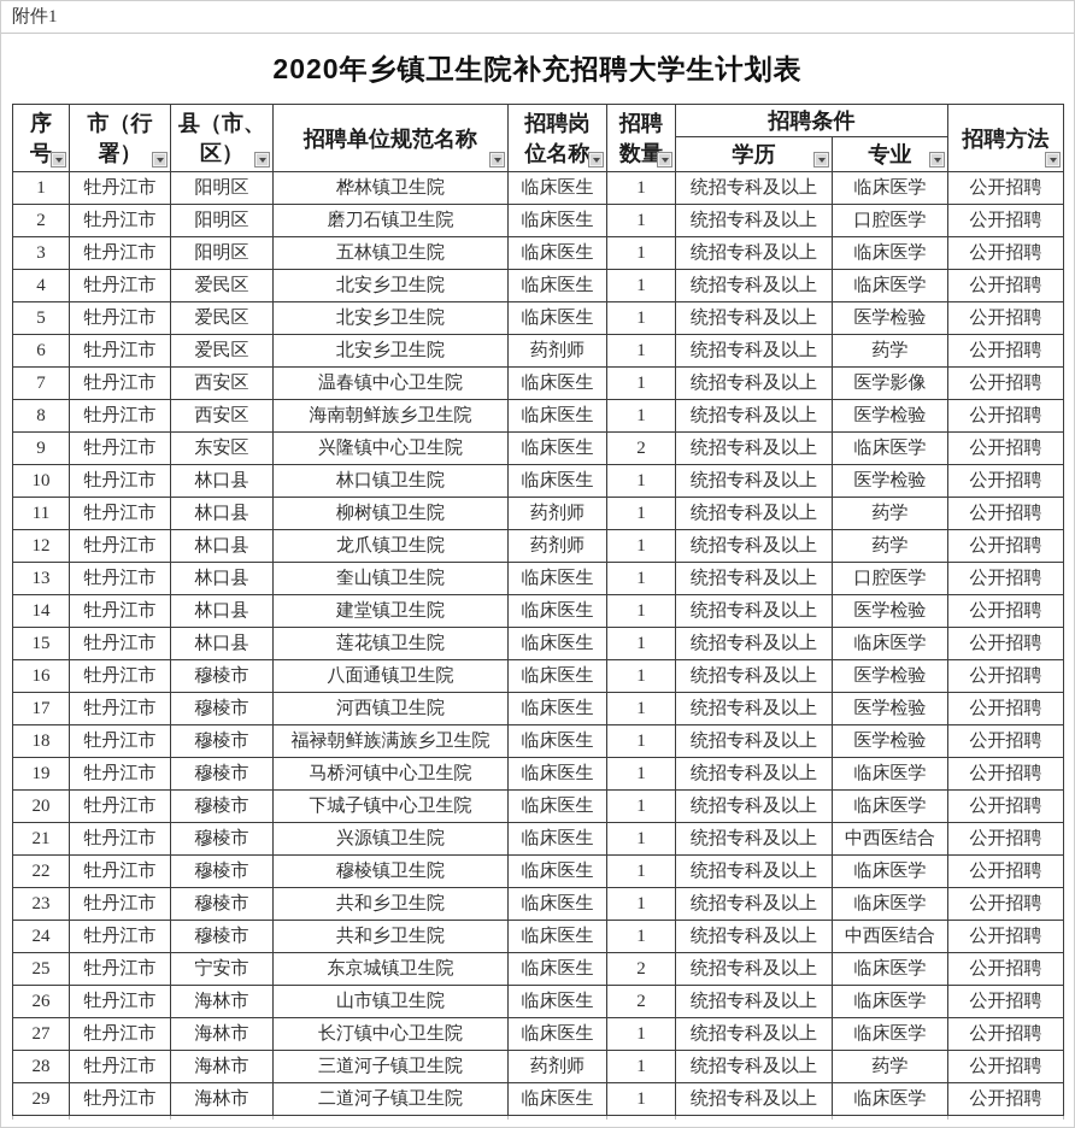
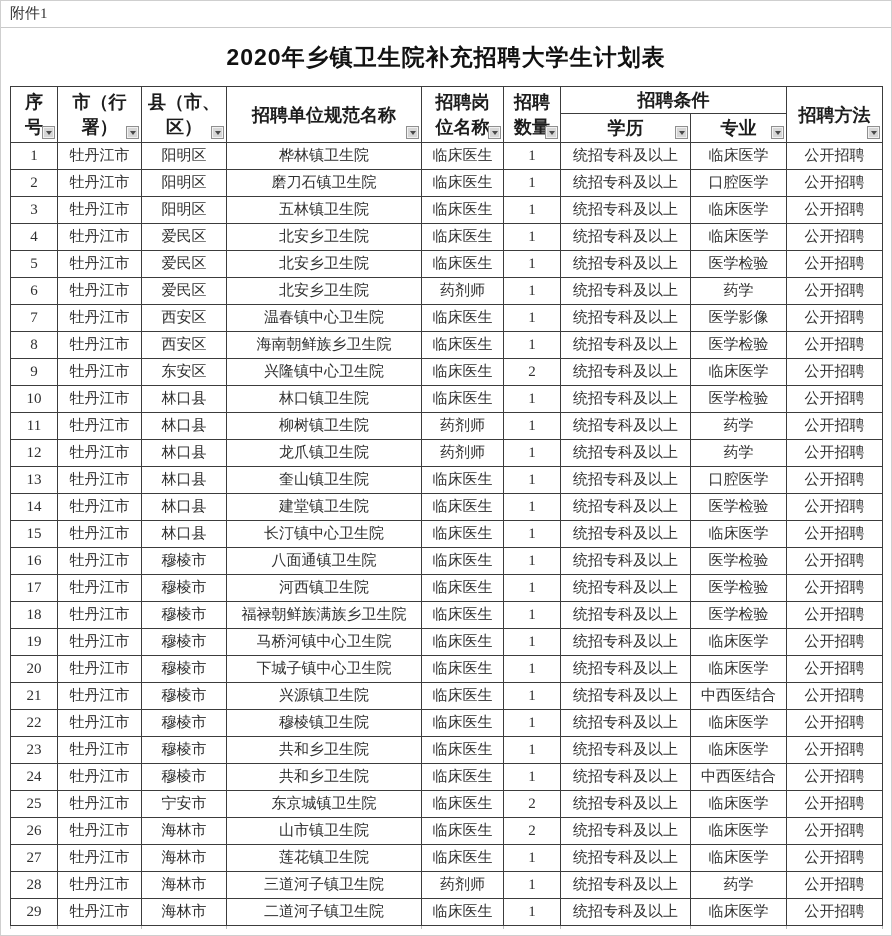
  附件1
  2020年乡镇卫生院补充招聘大学生计划表
  序号	市（行署）	县（市、区）	招聘单位规范名称	招聘岗位名称	招聘数量	招聘条件	招聘方法
  学历	专业
  1	牡丹江市	阳明区	桦林镇卫生院	临床医生	1	统招专科及以上	临床医学	公开招聘
  2	牡丹江市	阳明区	磨刀石镇卫生院	临床医生	1	统招专科及以上	口腔医学	公开招聘
  3	牡丹江市	阳明区	五林镇卫生院	临床医生	1	统招专科及以上	临床医学	公开招聘
  4	牡丹江市	爱民区	北安乡卫生院	临床医生	1	统招专科及以上	临床医学	公开招聘
  5	牡丹江市	爱民区	北安乡卫生院	临床医生	1	统招专科及以上	医学检验	公开招聘
  6	牡丹江市	爱民区	北安乡卫生院	药剂师	1	统招专科及以上	药学	公开招聘
  7	牡丹江市	西安区	温春镇中心卫生院	临床医生	1	统招专科及以上	医学影像	公开招聘
  8	牡丹江市	西安区	海南朝鲜族乡卫生院	临床医生	1	统招专科及以上	医学检验	公开招聘
  9	牡丹江市	东安区	兴隆镇中心卫生院	临床医生	2	统招专科及以上	临床医学	公开招聘
  10	牡丹江市	林口县	林口镇卫生院	临床医生	1	统招专科及以上	医学检验	公开招聘
  11	牡丹江市	林口县	柳树镇卫生院	药剂师	1	统招专科及以上	药学	公开招聘
  12	牡丹江市	林口县	龙爪镇卫生院	药剂师	1	统招专科及以上	药学	公开招聘
  13	牡丹江市	林口县	奎山镇卫生院	临床医生	1	统招专科及以上	口腔医学	公开招聘
  14	牡丹江市	林口县	建堂镇卫生院	临床医生	1	统招专科及以上	医学检验	公开招聘
- 15	牡丹江市	林口县	莲花镇卫生院	临床医生	1	统招专科及以上	临床医学	公开招聘
+ 15	牡丹江市	林口县	长汀镇中心卫生院	临床医生	1	统招专科及以上	临床医学	公开招聘
  16	牡丹江市	穆棱市	八面通镇卫生院	临床医生	1	统招专科及以上	医学检验	公开招聘
  17	牡丹江市	穆棱市	河西镇卫生院	临床医生	1	统招专科及以上	医学检验	公开招聘
  18	牡丹江市	穆棱市	福禄朝鲜族满族乡卫生院	临床医生	1	统招专科及以上	医学检验	公开招聘
  19	牡丹江市	穆棱市	马桥河镇中心卫生院	临床医生	1	统招专科及以上	临床医学	公开招聘
  20	牡丹江市	穆棱市	下城子镇中心卫生院	临床医生	1	统招专科及以上	临床医学	公开招聘
  21	牡丹江市	穆棱市	兴源镇卫生院	临床医生	1	统招专科及以上	中西医结合	公开招聘
  22	牡丹江市	穆棱市	穆棱镇卫生院	临床医生	1	统招专科及以上	临床医学	公开招聘
  23	牡丹江市	穆棱市	共和乡卫生院	临床医生	1	统招专科及以上	临床医学	公开招聘
  24	牡丹江市	穆棱市	共和乡卫生院	临床医生	1	统招专科及以上	中西医结合	公开招聘
  25	牡丹江市	宁安市	东京城镇卫生院	临床医生	2	统招专科及以上	临床医学	公开招聘
  26	牡丹江市	海林市	山市镇卫生院	临床医生	2	统招专科及以上	临床医学	公开招聘
- 27	牡丹江市	海林市	长汀镇中心卫生院	临床医生	1	统招专科及以上	临床医学	公开招聘
+ 27	牡丹江市	海林市	莲花镇卫生院	临床医生	1	统招专科及以上	临床医学	公开招聘
  28	牡丹江市	海林市	三道河子镇卫生院	药剂师	1	统招专科及以上	药学	公开招聘
  29	牡丹江市	海林市	二道河子镇卫生院	临床医生	1	统招专科及以上	临床医学	公开招聘
